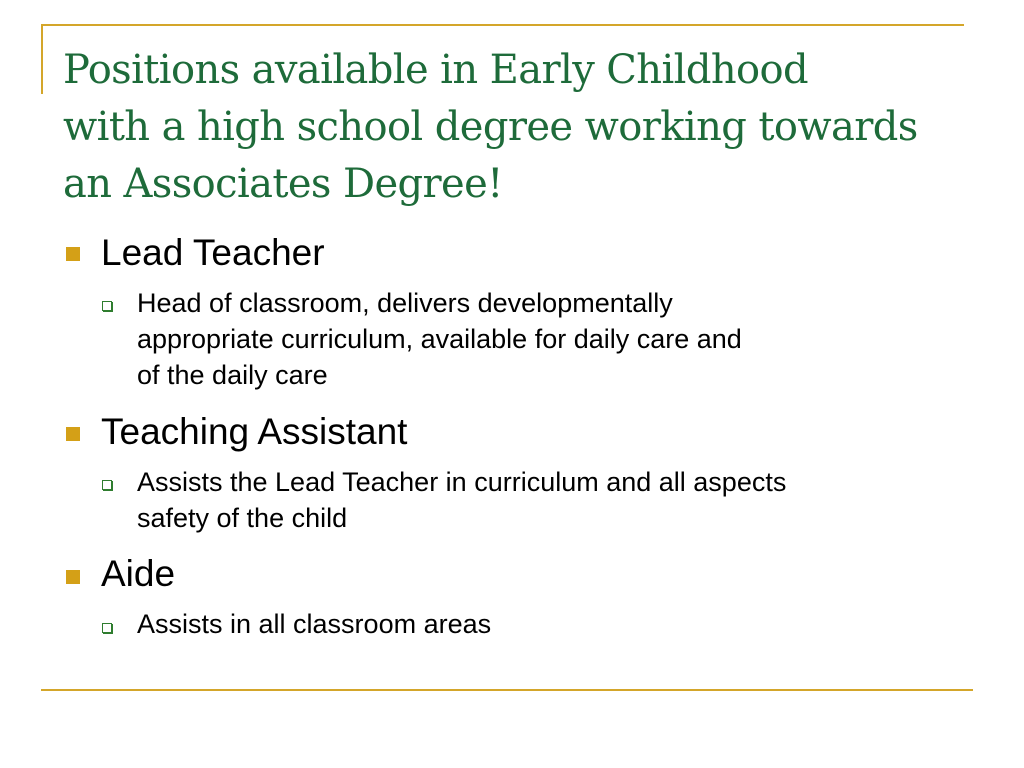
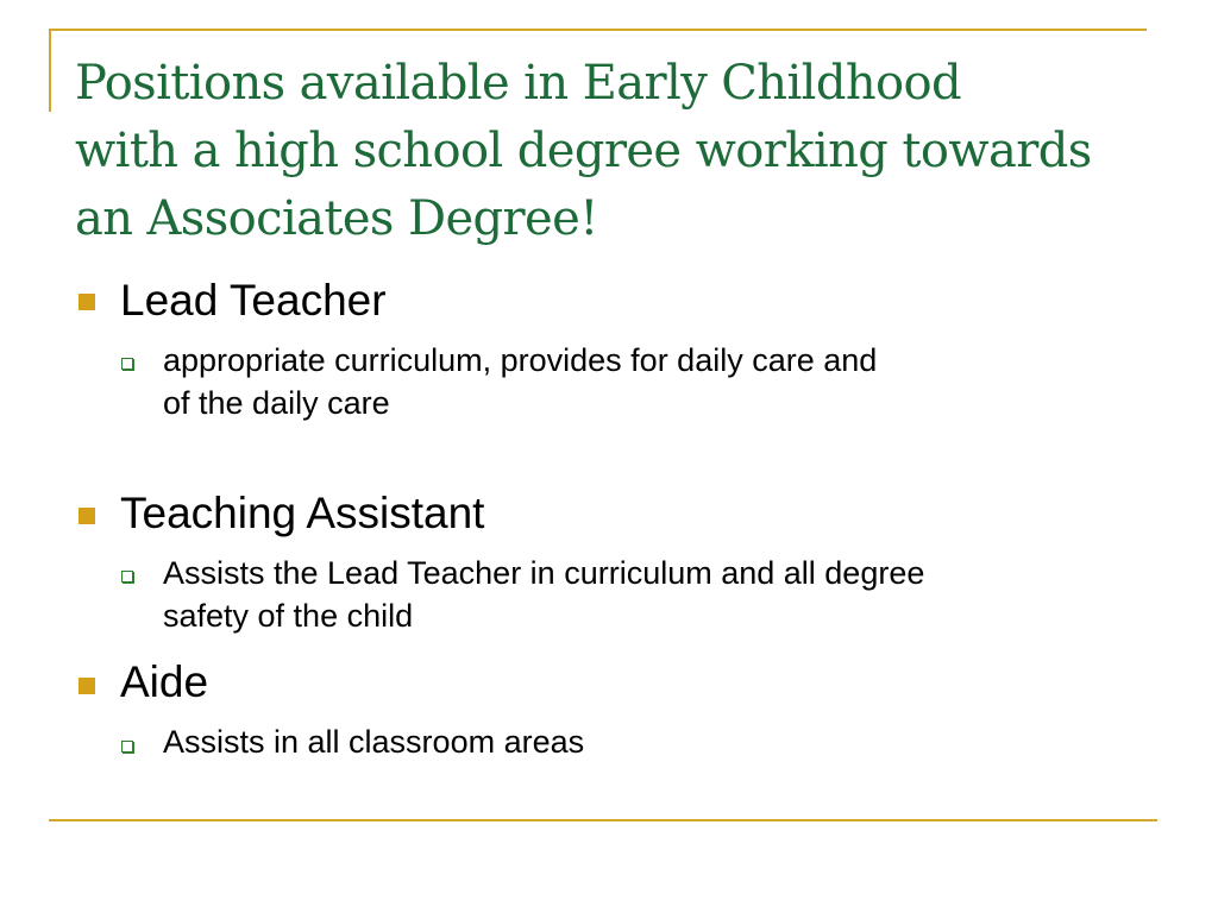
  Positions available in Early Childhood
  with a high school degree working towards
  an Associates Degree!
  Lead Teacher
- Head of classroom, delivers developmentally
- appropriate curriculum, available for daily care and
+ appropriate curriculum, provides for daily care and
  of the daily care
  Teaching Assistant
- Assists the Lead Teacher in curriculum and all aspects
+ Assists the Lead Teacher in curriculum and all degree
  safety of the child
  Aide
  Assists in all classroom areas
